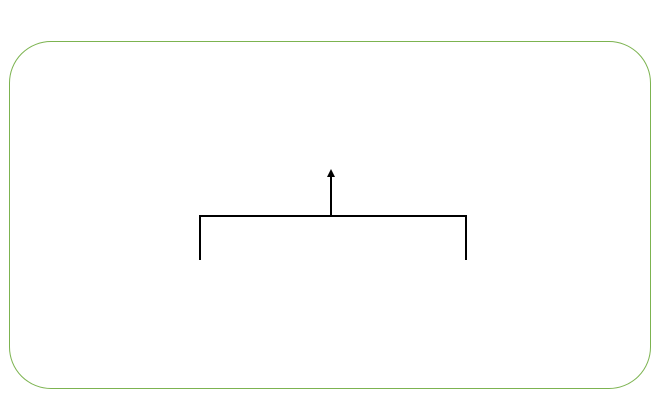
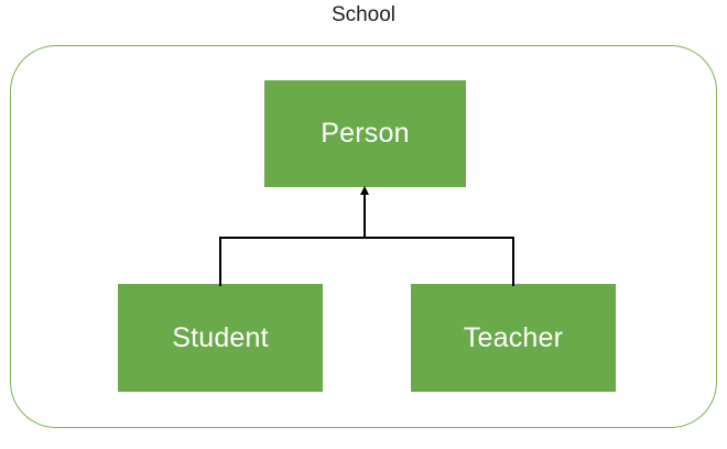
+ School
+ Person
+ Student
+ Teacher
